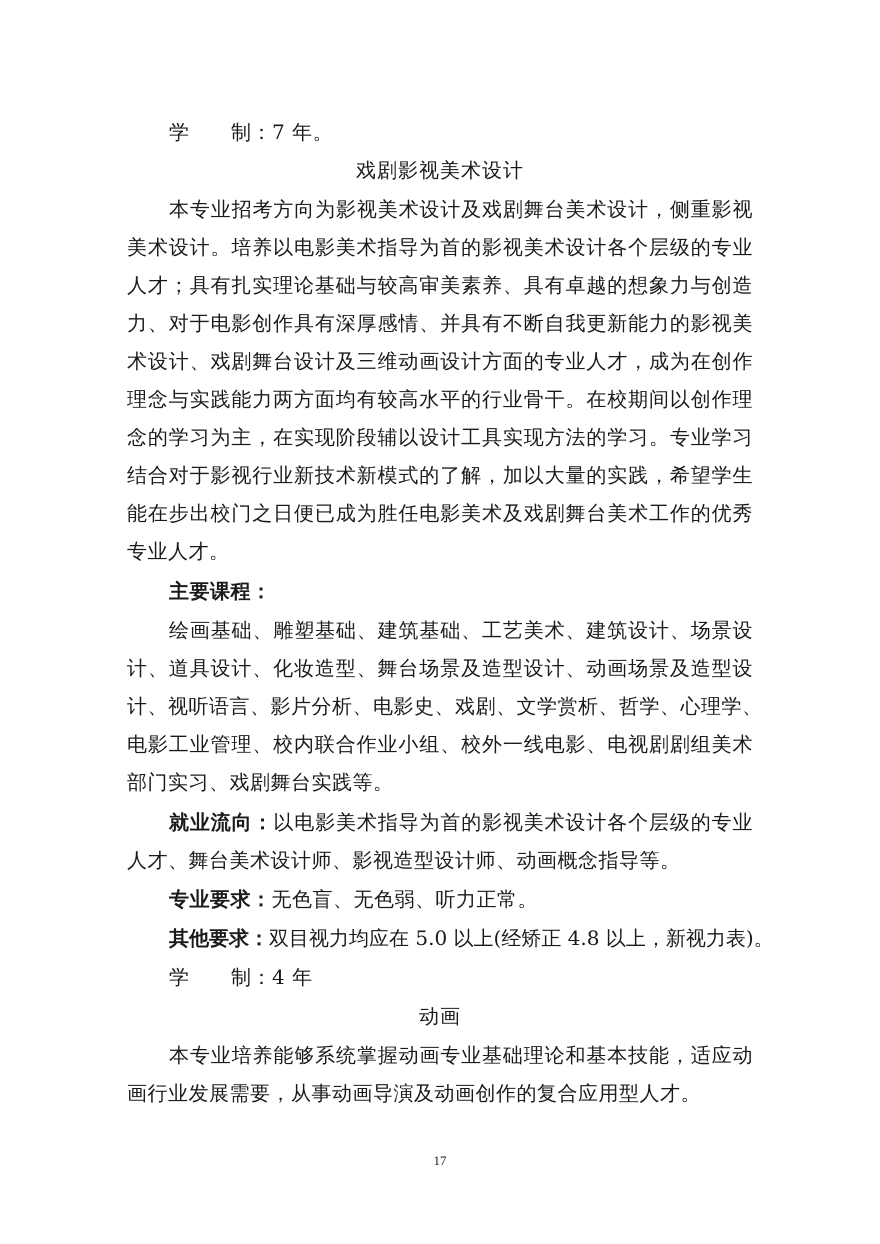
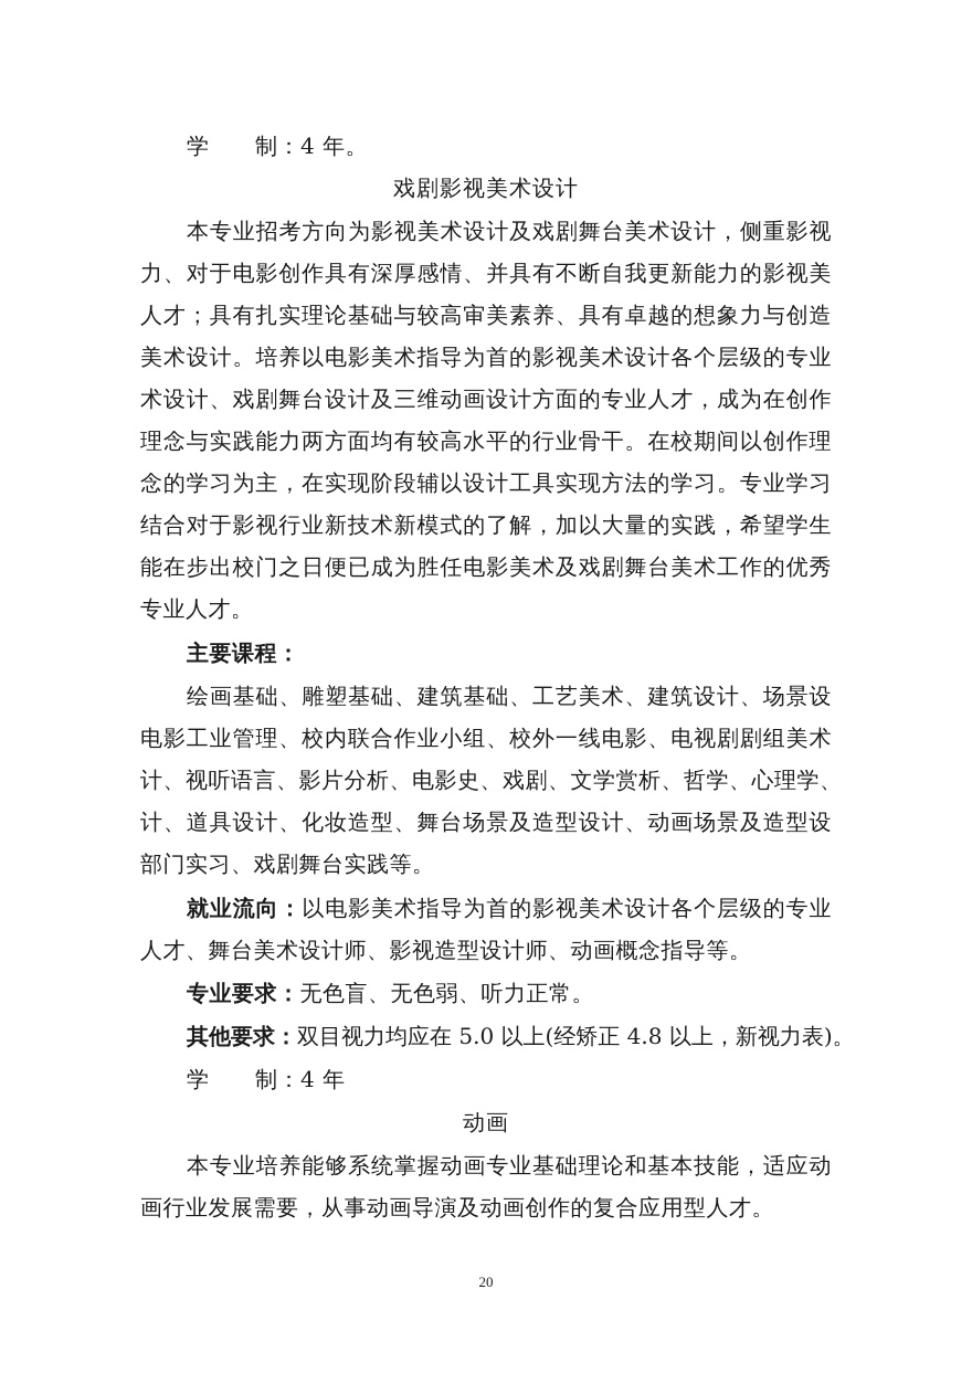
- 学 制：7 年。
+ 学 制：4 年。
  戏剧影视美术设计
  本专业招考方向为影视美术设计及戏剧舞台美术设计，侧重影视
- 美术设计。培养以电影美术指导为首的影视美术设计各个层级的专业
+ 力、对于电影创作具有深厚感情、并具有不断自我更新能力的影视美
  人才；具有扎实理论基础与较高审美素养、具有卓越的想象力与创造
- 力、对于电影创作具有深厚感情、并具有不断自我更新能力的影视美
+ 美术设计。培养以电影美术指导为首的影视美术设计各个层级的专业
  术设计、戏剧舞台设计及三维动画设计方面的专业人才，成为在创作
  理念与实践能力两方面均有较高水平的行业骨干。在校期间以创作理
  念的学习为主，在实现阶段辅以设计工具实现方法的学习。专业学习
  结合对于影视行业新技术新模式的了解，加以大量的实践，希望学生
  能在步出校门之日便已成为胜任电影美术及戏剧舞台美术工作的优秀
  专业人才。
  主要课程：
  绘画基础、雕塑基础、建筑基础、工艺美术、建筑设计、场景设
- 计、道具设计、化妆造型、舞台场景及造型设计、动画场景及造型设
+ 电影工业管理、校内联合作业小组、校外一线电影、电视剧剧组美术
  计、视听语言、影片分析、电影史、戏剧、文学赏析、哲学、心理学、
- 电影工业管理、校内联合作业小组、校外一线电影、电视剧剧组美术
+ 计、道具设计、化妆造型、舞台场景及造型设计、动画场景及造型设
  部门实习、戏剧舞台实践等。
  就业流向：以电影美术指导为首的影视美术设计各个层级的专业
  人才、舞台美术设计师、影视造型设计师、动画概念指导等。
  专业要求：无色盲、无色弱、听力正常。
  其他要求：双目视力均应在 5.0 以上(经矫正 4.8 以上，新视力表)。
  学 制：4 年
  动画
  本专业培养能够系统掌握动画专业基础理论和基本技能，适应动
  画行业发展需要，从事动画导演及动画创作的复合应用型人才。
- 17
+ 20
